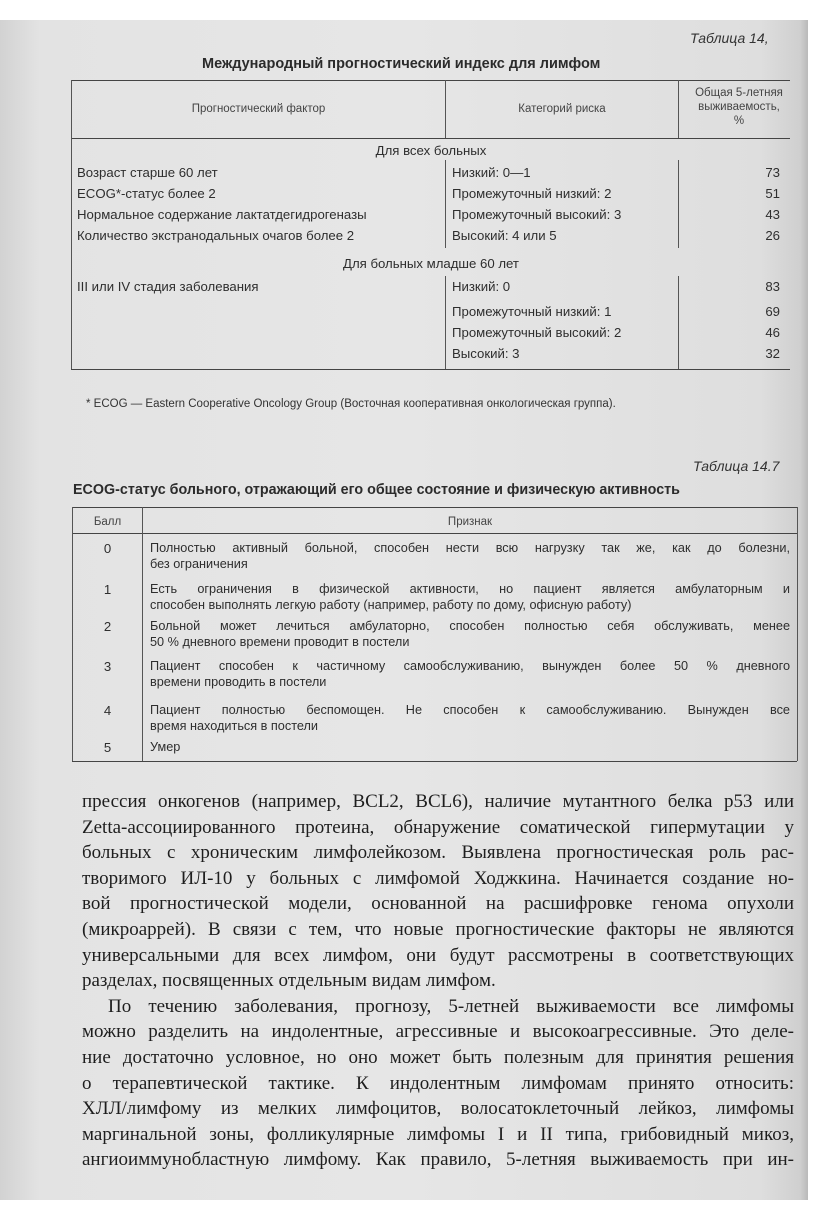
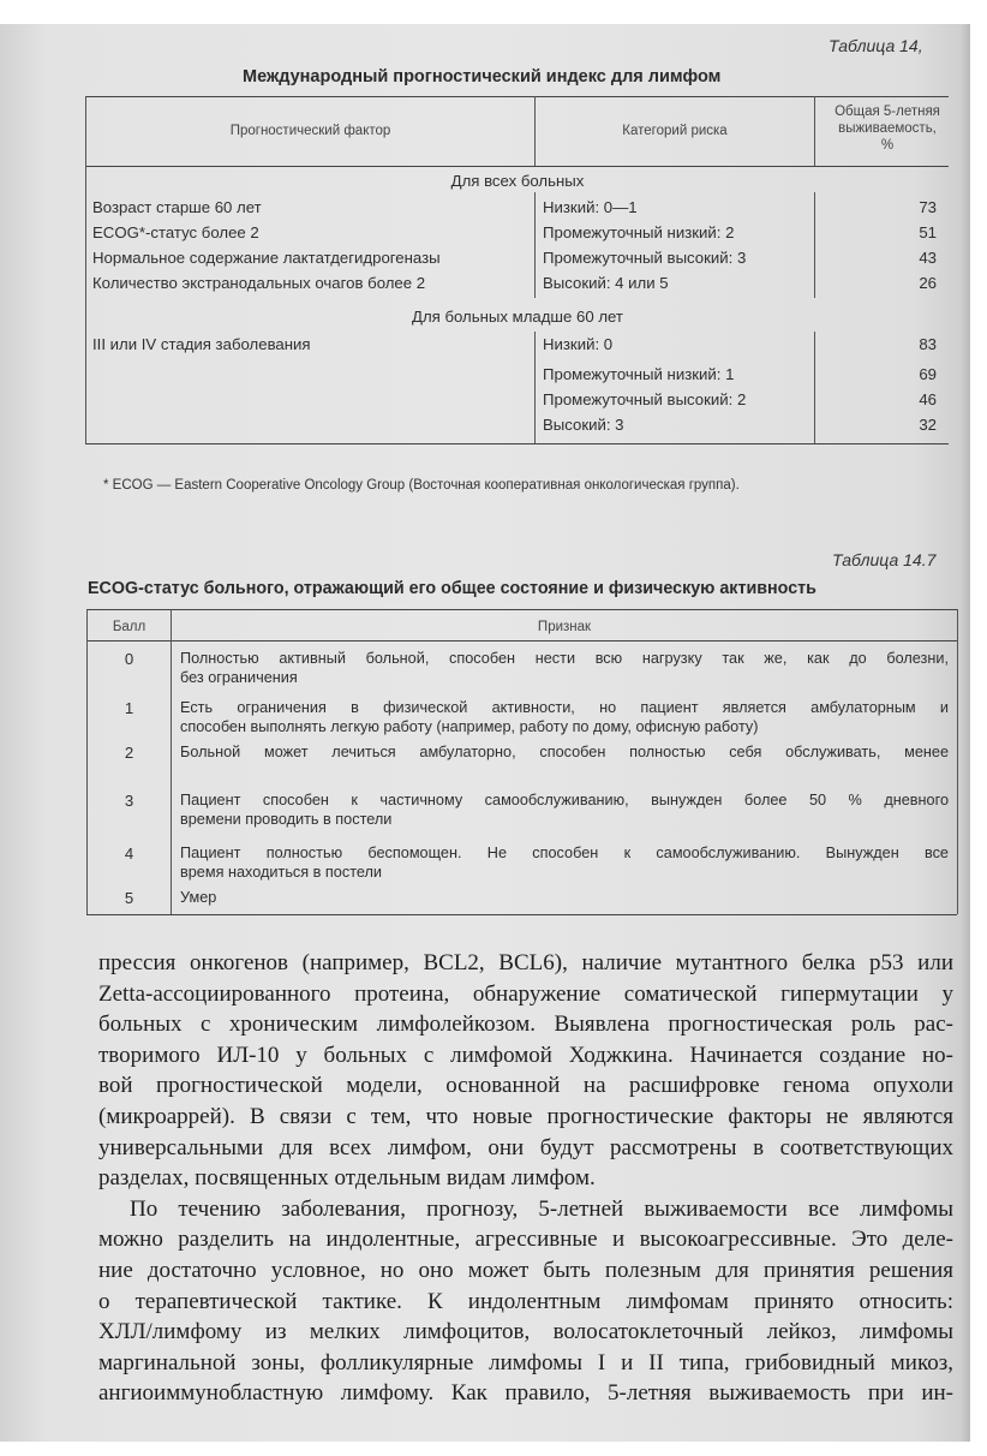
  Таблица 14,
  Международный прогностический индекс для лимфом
  Прогностический фактор
  Категорий риска
  Общая 5-летняя
  выживаемость,
  %
  Для всех больных
  Возраст старше 60 лет
  Низкий: 0—1
  73
  ECOG*-статус более 2
  Промежуточный низкий: 2
  51
  Нормальное содержание лактатдегидрогеназы
  Промежуточный высокий: 3
  43
  Количество экстранодальных очагов более 2
  Высокий: 4 или 5
  26
  Для больных младше 60 лет
  III или IV стадия заболевания
  Низкий: 0
  83
  Промежуточный низкий: 1
  69
  Промежуточный высокий: 2
  46
  Высокий: 3
  32
  * ECOG — Eastern Cooperative Oncology Group (Восточная кооперативная онкологическая группа).
  Таблица 14.7
  ECOG-статус больного, отражающий его общее состояние и физическую активность
  Балл
  Признак
  0
  Полностью активный больной, способен нести всю нагрузку так же, как до болезни,
  без ограничения
  1
  Есть ограничения в физической активности, но пациент является амбулаторным и
  способен выполнять легкую работу (например, работу по дому, офисную работу)
  2
  Больной может лечиться амбулаторно, способен полностью себя обслуживать, менее
- 50 % дневного времени проводит в постели
  3
  Пациент способен к частичному самообслуживанию, вынужден более 50 % дневного
  времени проводить в постели
  4
  Пациент полностью беспомощен. Не способен к самообслуживанию. Вынужден все
  время находиться в постели
  5
  Умер
  прессия онкогенов (например, BCL2, BCL6), наличие мутантного белка p53 или
  Zetta-ассоциированного протеина, обнаружение соматической гипермутации у
  больных с хроническим лимфолейкозом. Выявлена прогностическая роль рас-
  творимого ИЛ-10 у больных с лимфомой Ходжкина. Начинается создание но-
  вой прогностической модели, основанной на расшифровке генома опухоли
  (микроаррей). В связи с тем, что новые прогностические факторы не являются
  универсальными для всех лимфом, они будут рассмотрены в соответствующих
  разделах, посвященных отдельным видам лимфом.
  По течению заболевания, прогнозу, 5-летней выживаемости все лимфомы
  можно разделить на индолентные, агрессивные и высокоагрессивные. Это деле-
  ние достаточно условное, но оно может быть полезным для принятия решения
  о терапевтической тактике. К индолентным лимфомам принято относить:
  ХЛЛ/лимфому из мелких лимфоцитов, волосатоклеточный лейкоз, лимфомы
  маргинальной зоны, фолликулярные лимфомы I и II типа, грибовидный микоз,
  ангиоиммунобластную лимфому. Как правило, 5-летняя выживаемость при ин-
